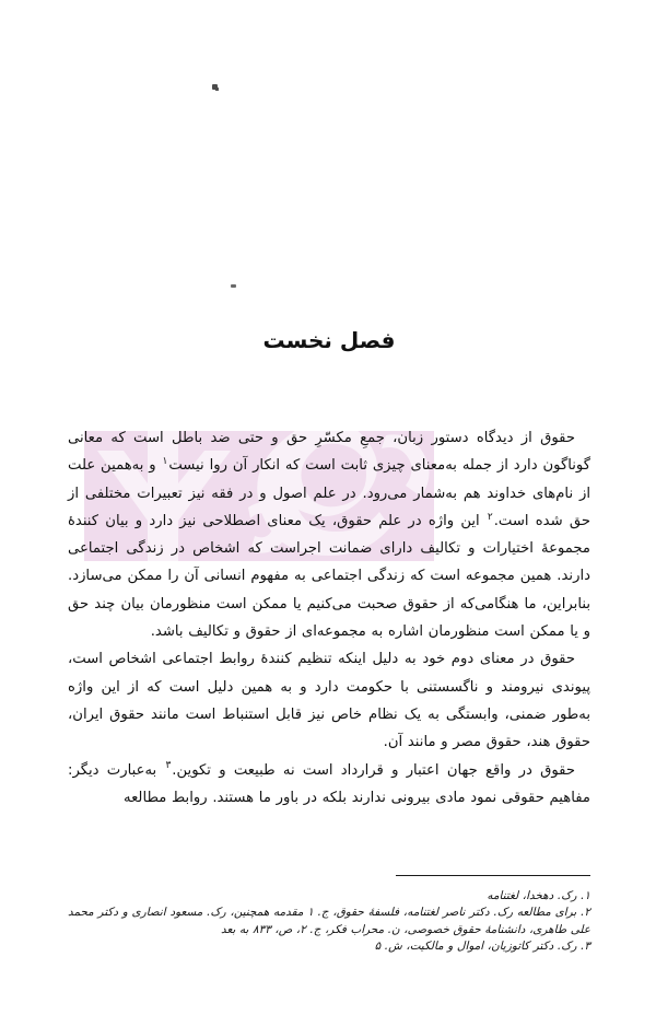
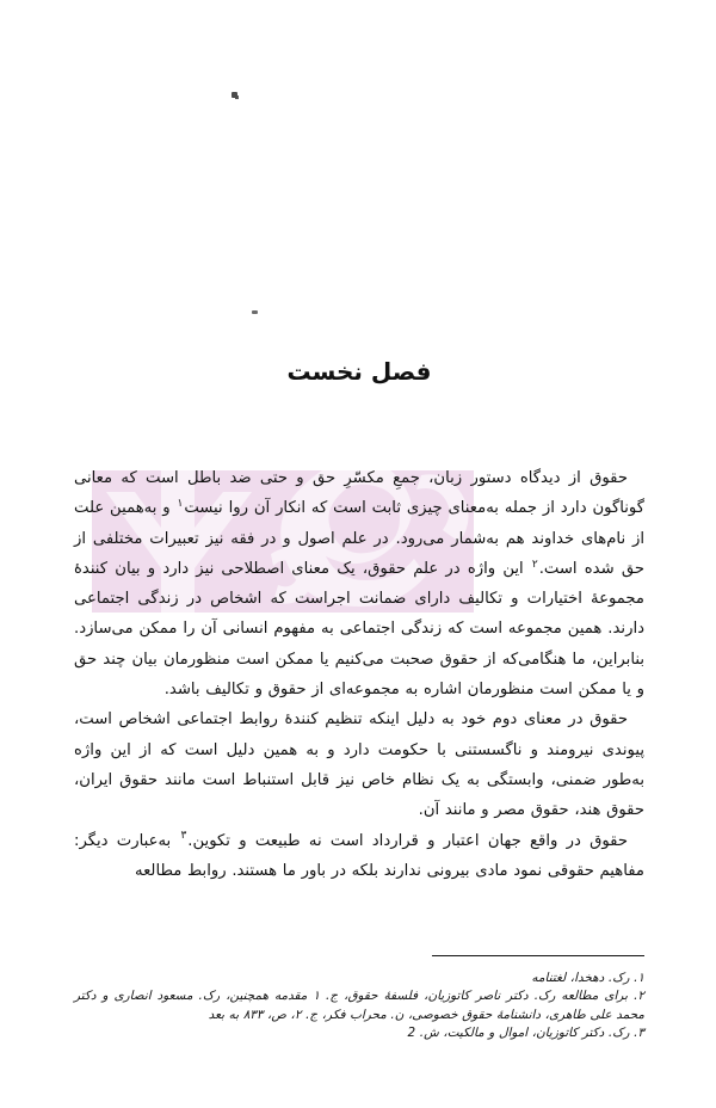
  فصل نخست
  حقوق از دیدگاه دستور زبان، جمعِ مکسّرِ حق و حتی ضد باطل است که معانی گوناگون دارد از جمله به‌معنای چیزی ثابت است که انکار آن روا نیست۱ و به‌همین علت از نام‌های خداوند هم به‌شمار می‌رود. در علم اصول و در فقه نیز تعبیرات مختلفی از حق شده است.۲ این واژه در علم حقوق، یک معنای اصطلاحی نیز دارد و بیان کنندهٔ مجموعهٔ اختیارات و تکالیف دارای ضمانت اجراست که اشخاص در زندگی اجتماعی دارند. همین مجموعه است که زندگی اجتماعی به مفهوم انسانی آن را ممکن می‌سازد. بنابراین، ما هنگامی‌که از حقوق صحبت می‌کنیم یا ممکن است منظورمان بیان چند حق و یا ممکن است منظورمان اشاره به مجموعه‌ای از حقوق و تکالیف باشد.
  حقوق در معنای دوم خود به دلیل اینکه تنظیم کنندهٔ روابط اجتماعی اشخاص است، پیوندی نیرومند و ناگسستنی با حکومت دارد و به همین دلیل است که از این واژه به‌طور ضمنی، وابستگی به یک نظام خاص نیز قابل استنباط است مانند حقوق ایران، حقوق هند، حقوق مصر و مانند آن.
  حقوق در واقع جهان اعتبار و قرارداد است نه طبیعت و تکوین.۳ به‌عبارت دیگر: مفاهیم حقوقی نمود مادی بیرونی ندارند بلکه در باور ما هستند. روابط مطالعه
  ۱. رک. دهخدا، لغتنامه
- ۲. برای مطالعه رک. دکتر ناصر لغتنامه، فلسفهٔ حقوق، ج. ۱ مقدمه همچنین، رک. مسعود انصاری و دکتر محمد علی طاهری، دانشنامهٔ حقوق خصوصی، ن. محراب فکر، ج. ۲، ص، ۸۳۳ به بعد
+ ۲. برای مطالعه رک. دکتر ناصر کاتوزیان، فلسفهٔ حقوق، ج. ۱ مقدمه همچنین، رک. مسعود انصاری و دکتر محمد علی طاهری، دانشنامهٔ حقوق خصوصی، ن. محراب فکر، ج. ۲، ص، ۸۳۳ به بعد
- ۳. رک. دکتر کاتوزیان، اموال و مالکیت، ش. ۵
+ ۳. رک. دکتر کاتوزیان، اموال و مالکیت، ش. 2
